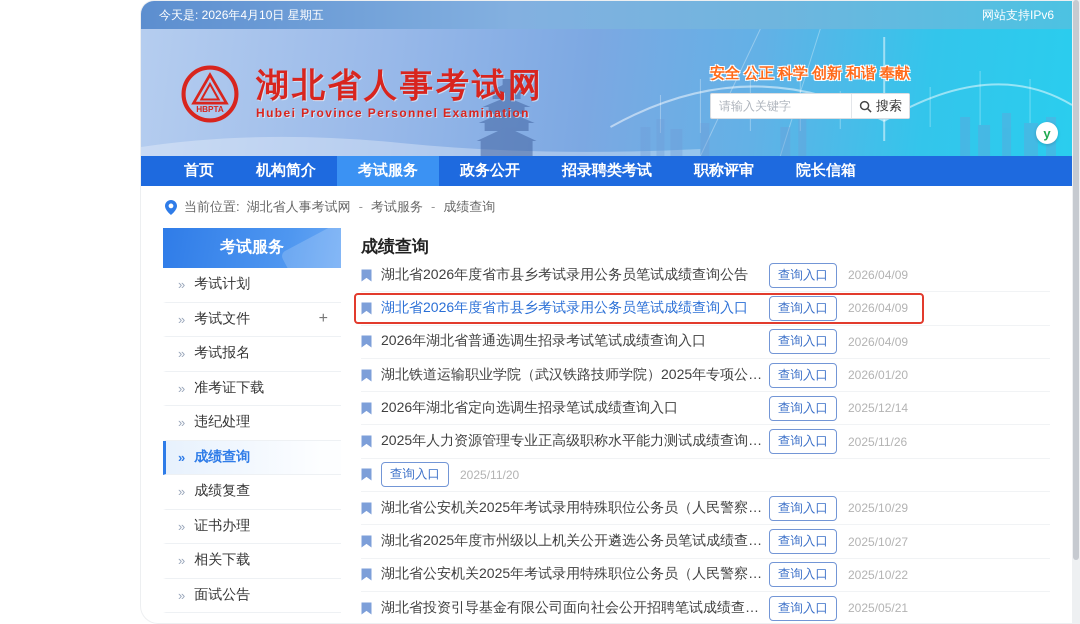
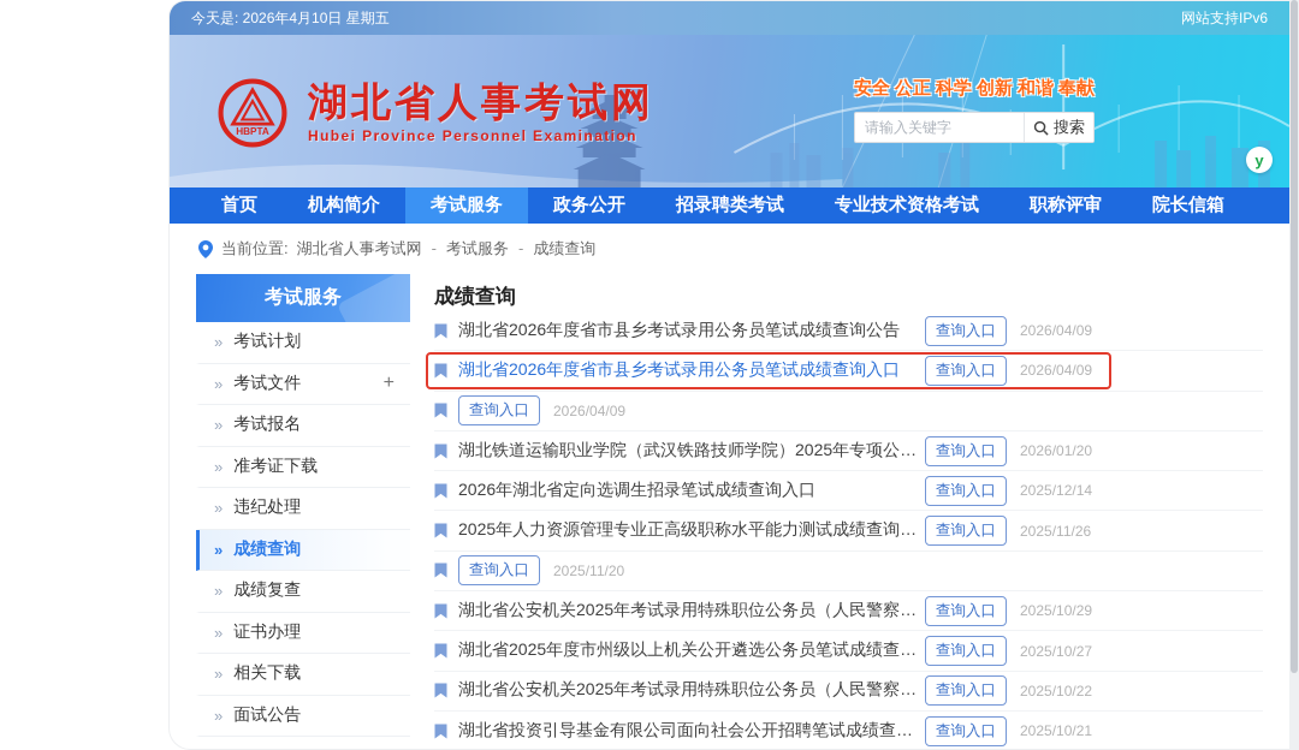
  今天是: 2026年4月10日 星期五
  网站支持IPv6
  HBPTA
  湖北省人事考试网
  Hubei Province Personnel Examination
  安全
  公正
  科学
  创新
  和谐
  奉献
  请输入关键字
  搜索
  y
  首页
  机构简介
  考试服务
  政务公开
  招录聘类考试
+ 专业技术资格考试
  职称评审
  院长信箱
  当前位置:
  湖北省人事考试网
  考试服务
  成绩查询
  考试服务
  »
  考试计划
  »
  考试文件
  +
  »
  考试报名
  »
  准考证下载
  »
  违纪处理
  »
  成绩查询
  »
  成绩复查
  »
  证书办理
  »
  相关下载
  »
  面试公告
  成绩查询
  湖北省2026年度省市县乡考试录用公务员笔试成绩查询公告
  查询入口
  2026/04/09
  湖北省2026年度省市县乡考试录用公务员笔试成绩查询入口
  查询入口
  2026/04/09
- 2026年湖北省普通选调生招录考试笔试成绩查询入口
  查询入口
  2026/04/09
  湖北铁道运输职业学院（武汉铁路技师学院）2025年专项公开
  查询入口
  2026/01/20
  2026年湖北省定向选调生招录笔试成绩查询入口
  查询入口
  2025/12/14
  2025年人力资源管理专业正高级职称水平能力测试成绩查询入
  查询入口
  2025/11/26
  查询入口
  2025/11/20
  湖北省公安机关2025年考试录用特殊职位公务员（人民警察）
  查询入口
  2025/10/29
  湖北省2025年度市州级以上机关公开遴选公务员笔试成绩查询
  查询入口
  2025/10/27
  湖北省公安机关2025年考试录用特殊职位公务员（人民警察）
  查询入口
  2025/10/22
  湖北省投资引导基金有限公司面向社会公开招聘笔试成绩查询公
  查询入口
- 2025/05/21
+ 2025/10/21
